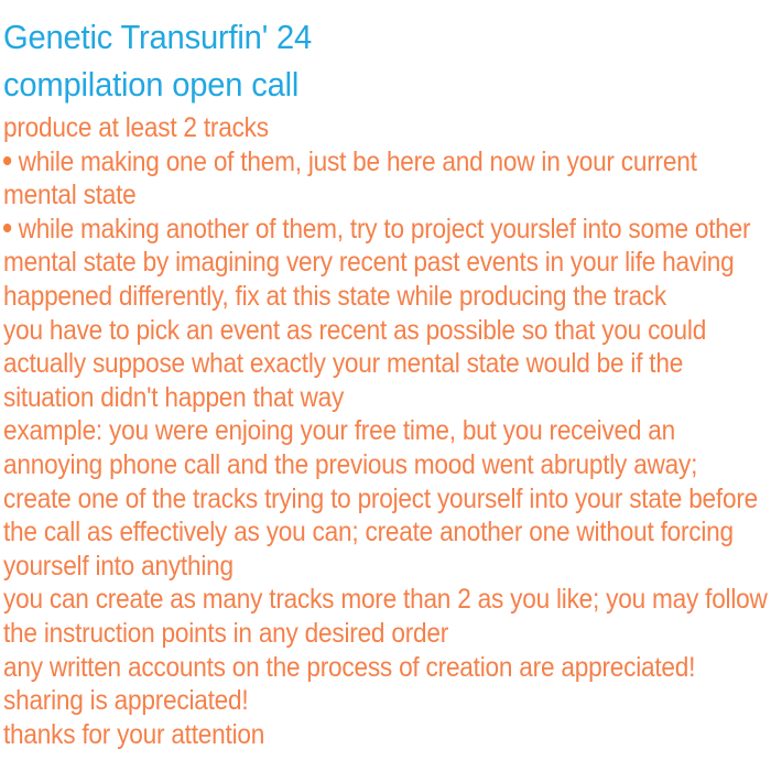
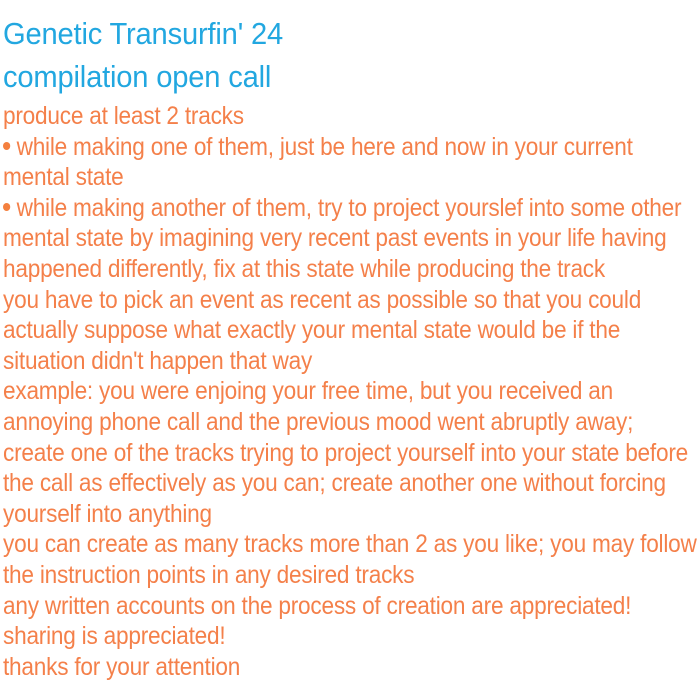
  Genetic Transurfin' 24
  compilation open call
  produce at least 2 tracks
  while making one of them, just be here and now in your current
  mental state
  while making another of them, try to project yourslef into some other
  mental state by imagining very recent past events in your life having
  happened differently, fix at this state while producing the track
  you have to pick an event as recent as possible so that you could
  actually suppose what exactly your mental state would be if the
  situation didn't happen that way
  example: you were enjoing your free time, but you received an
  annoying phone call and the previous mood went abruptly away;
  create one of the tracks trying to project yourself into your state before
  the call as effectively as you can; create another one without forcing
  yourself into anything
  you can create as many tracks more than 2 as you like; you may follow
- the instruction points in any desired order
+ the instruction points in any desired tracks
  any written accounts on the process of creation are appreciated!
  sharing is appreciated!
  thanks for your attention
